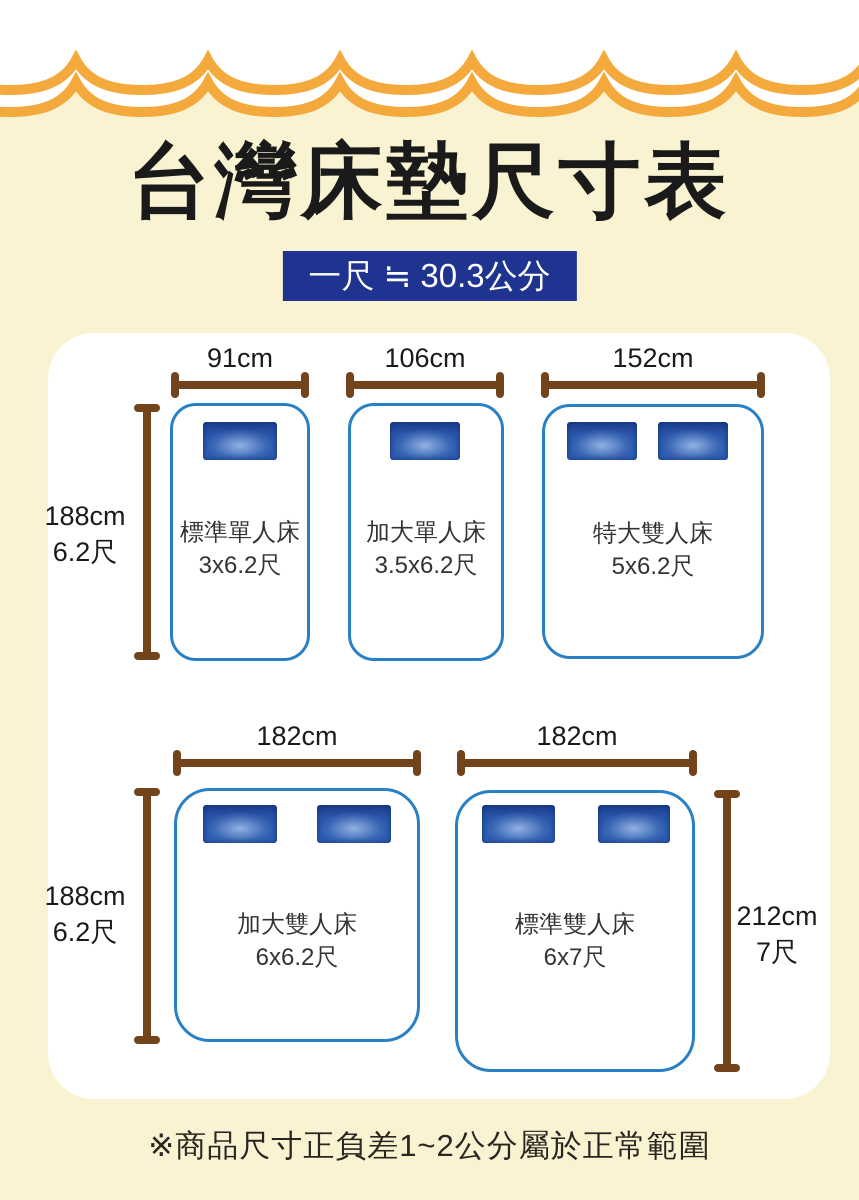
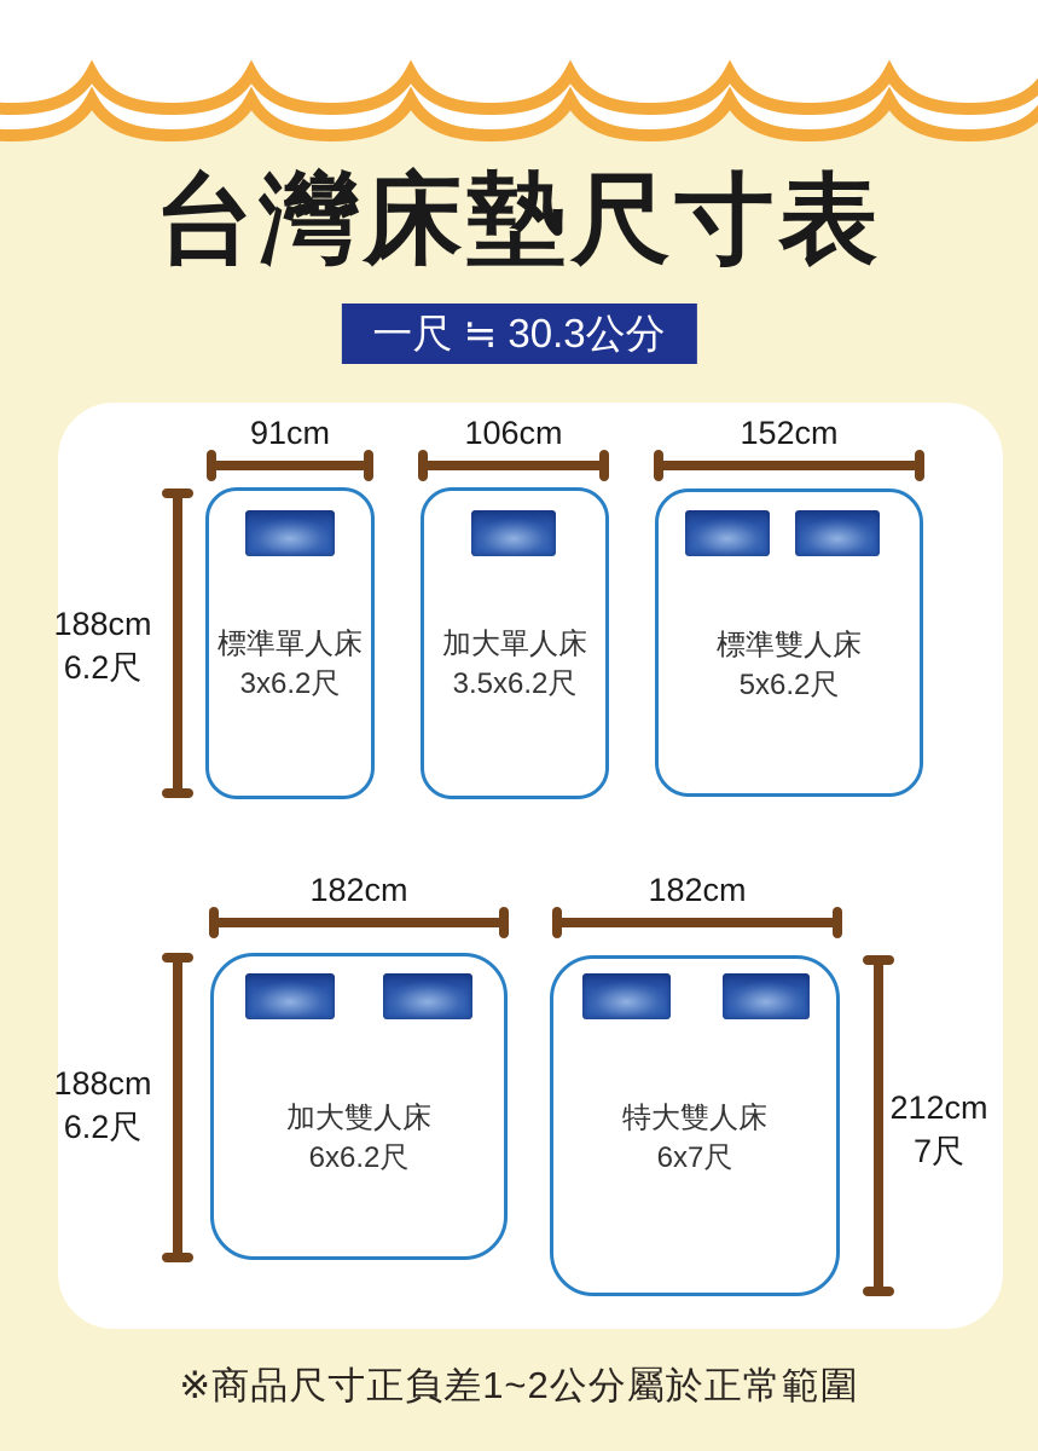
  台灣床墊尺寸表
  一尺 ≒ 30.3公分
  91cm
  106cm
  152cm
  188cm
  6.2尺
  標準單人床
  3x6.2尺
  加大單人床
  3.5x6.2尺
- 特大雙人床
+ 標準雙人床
  5x6.2尺
  182cm
  182cm
  188cm
  6.2尺
  212cm
  7尺
  加大雙人床
  6x6.2尺
- 標準雙人床
+ 特大雙人床
  6x7尺
  ※商品尺寸正負差1~2公分屬於正常範圍
